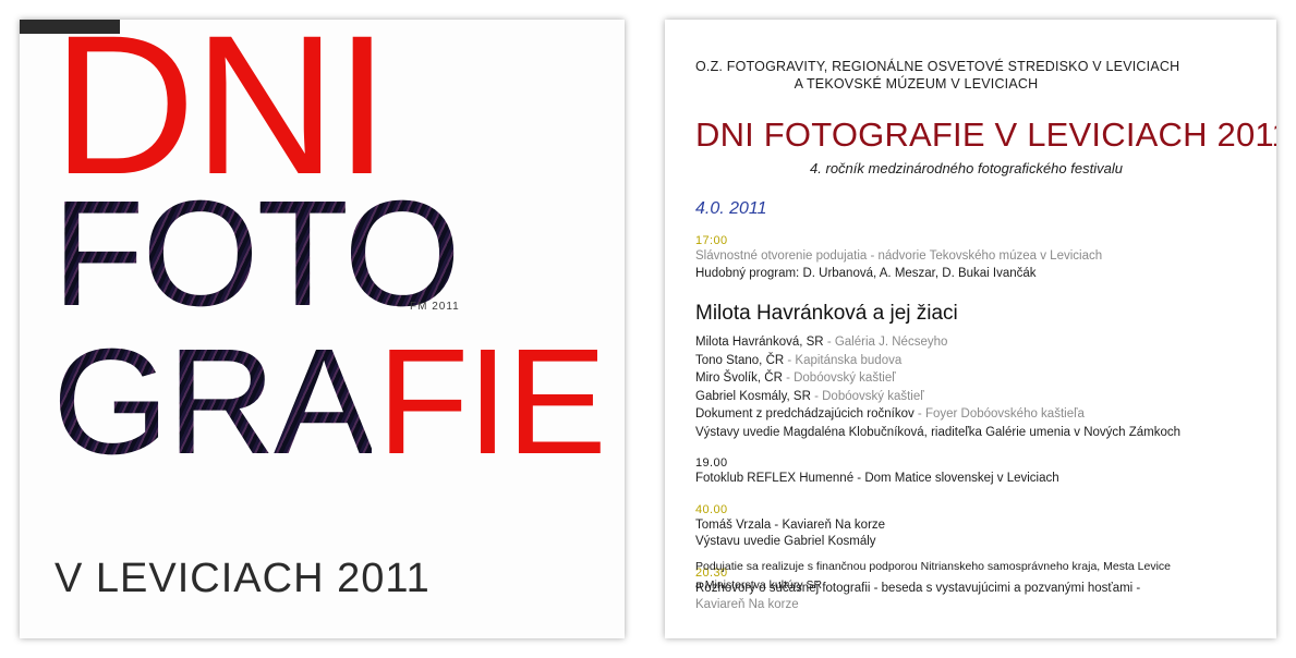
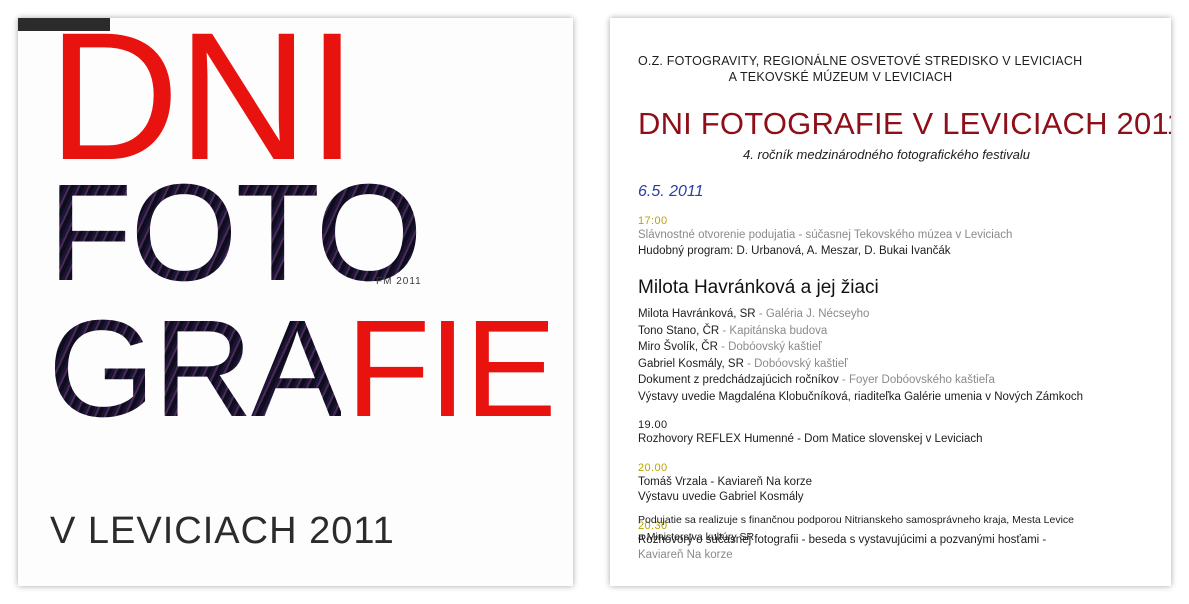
  DNI
  FOTO
  GRA
  FIE
  FM 2011
  V LEVICIACH 2011
  O.Z. FOTOGRAVITY, REGIONÁLNE OSVETOVÉ STREDISKO V LEVICIACH
  A TEKOVSKÉ MÚZEUM V LEVICIACH
  DNI FOTOGRAFIE V LEVICIACH 201
  4. ročník medzinárodného fotografického festivalu
- 4.0. 2011
+ 6.5. 2011
  17:00
- Slávnostné otvorenie podujatia - nádvorie Tekovského múzea v Leviciach
+ Slávnostné otvorenie podujatia - súčasnej Tekovského múzea v Leviciach
  Hudobný program: D. Urbanová, A. Meszar, D. Bukai Ivančák
  Milota Havránková a jej žiaci
  Milota Havránková, SR - Galéria J. Nécseyho
  Tono Stano, ČR - Kapitánska budova
  Miro Švolík, ČR - Dobóovský kaštieľ
  Gabriel Kosmály, SR - Dobóovský kaštieľ
  Dokument z predchádzajúcich ročníkov - Foyer Dobóovského kaštieľa
  Výstavy uvedie Magdaléna Klobučníková, riaditeľka Galérie umenia v Nových Zámkoch
  19.00
- Fotoklub REFLEX Humenné - Dom Matice slovenskej v Leviciach
+ Rozhovory REFLEX Humenné - Dom Matice slovenskej v Leviciach
- 40.00
+ 20.00
  Tomáš Vrzala - Kaviareň Na korze
  Výstavu uvedie Gabriel Kosmály
  20.30
  Rozhovory o súčasnej fotografii - beseda s vystavujúcimi a pozvanými hosťami -
  Kaviareň Na korze
  Podujatie sa realizuje s finančnou podporou Nitrianskeho samosprávneho kraja, Mesta Levice
  a Ministerstva kultúry SR
